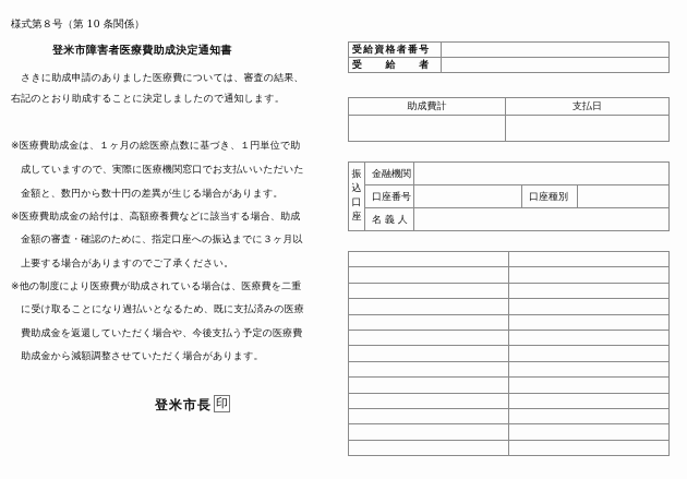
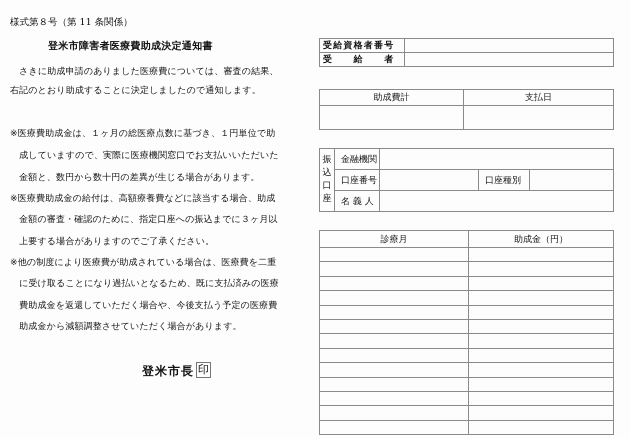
- 様式第８号（第 10 条関係）
+ 様式第８号（第 11 条関係）
  登米市障害者医療費助成決定通知書
  さきに助成申請のありました医療費については、審査の結果、
  右記のとおり助成することに決定しましたので通知します。
  ※医療費助成金は、１ヶ月の総医療点数に基づき、１円単位で助
  成していますので、実際に医療機関窓口でお支払いいただいた
  金額と、数円から数十円の差異が生じる場合があります。
  ※医療費助成金の給付は、高額療養費などに該当する場合、助成
  金額の審査・確認のために、指定口座への振込までに３ヶ月以
  上要する場合がありますのでご了承ください。
  ※他の制度により医療費が助成されている場合は、医療費を二重
  に受け取ることになり過払いとなるため、既に支払済みの医療
  費助成金を返還していただく場合や、今後支払う予定の医療費
  助成金から減額調整させていただく場合があります。
  登米市長
  印
  受給資格者番号
  受 給 者
  助成費計	支払日
  振 込 口 座	金融機関
  口座番号		口座種別
  名 義 人
+ 診療月	助成金（円）
